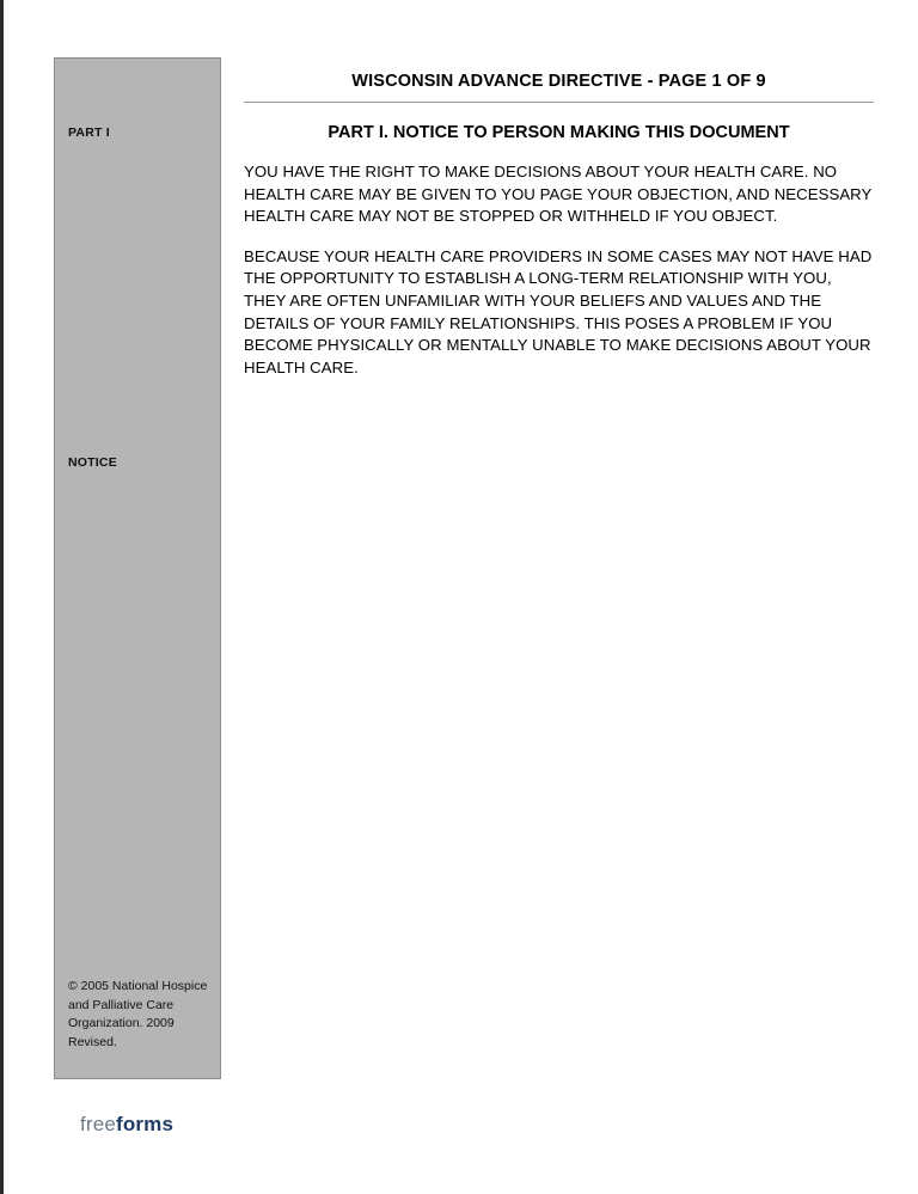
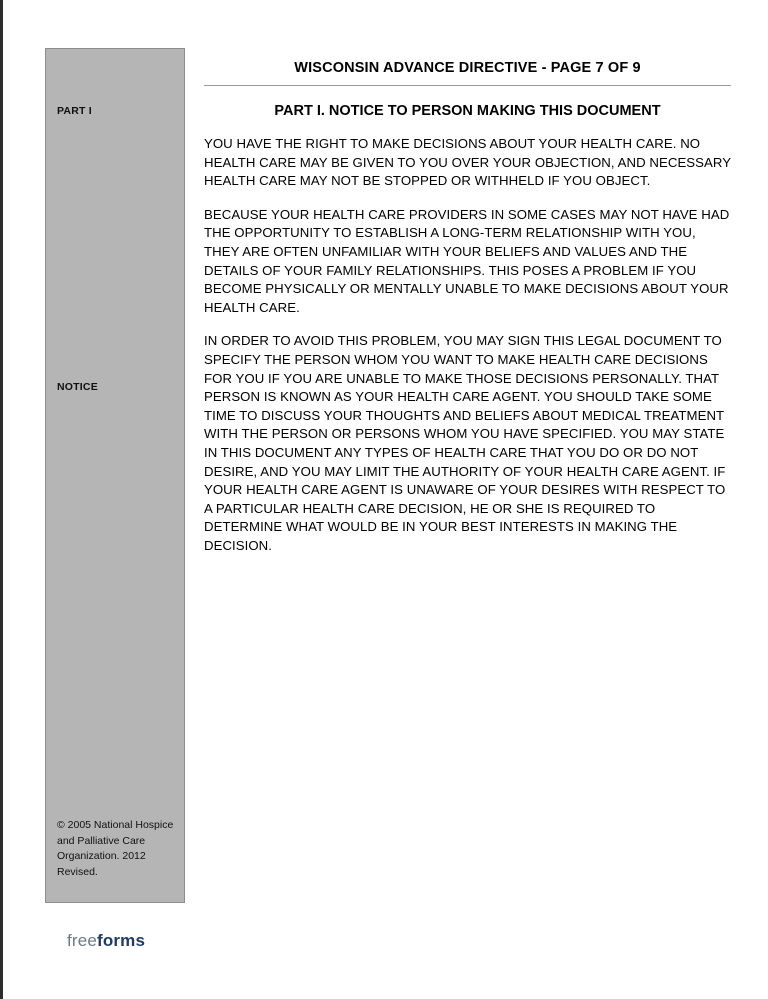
  PART I
  NOTICE
- © 2005 National Hospice and Palliative Care Organization. 2009 Revised.
+ © 2005 National Hospice and Palliative Care Organization. 2012 Revised.
- WISCONSIN ADVANCE DIRECTIVE - PAGE 1 OF 9
+ WISCONSIN ADVANCE DIRECTIVE - PAGE 7 OF 9
  PART I. NOTICE TO PERSON MAKING THIS DOCUMENT
- YOU HAVE THE RIGHT TO MAKE DECISIONS ABOUT YOUR HEALTH CARE. NO HEALTH CARE MAY BE GIVEN TO YOU PAGE YOUR OBJECTION, AND NECESSARY HEALTH CARE MAY NOT BE STOPPED OR WITHHELD IF YOU OBJECT.
+ YOU HAVE THE RIGHT TO MAKE DECISIONS ABOUT YOUR HEALTH CARE. NO HEALTH CARE MAY BE GIVEN TO YOU OVER YOUR OBJECTION, AND NECESSARY HEALTH CARE MAY NOT BE STOPPED OR WITHHELD IF YOU OBJECT.
  BECAUSE YOUR HEALTH CARE PROVIDERS IN SOME CASES MAY NOT HAVE HAD THE OPPORTUNITY TO ESTABLISH A LONG-TERM RELATIONSHIP WITH YOU, THEY ARE OFTEN UNFAMILIAR WITH YOUR BELIEFS AND VALUES AND THE DETAILS OF YOUR FAMILY RELATIONSHIPS. THIS POSES A PROBLEM IF YOU BECOME PHYSICALLY OR MENTALLY UNABLE TO MAKE DECISIONS ABOUT YOUR HEALTH CARE.
+ IN ORDER TO AVOID THIS PROBLEM, YOU MAY SIGN THIS LEGAL DOCUMENT TO SPECIFY THE PERSON WHOM YOU WANT TO MAKE HEALTH CARE DECISIONS FOR YOU IF YOU ARE UNABLE TO MAKE THOSE DECISIONS PERSONALLY. THAT PERSON IS KNOWN AS YOUR HEALTH CARE AGENT. YOU SHOULD TAKE SOME TIME TO DISCUSS YOUR THOUGHTS AND BELIEFS ABOUT MEDICAL TREATMENT WITH THE PERSON OR PERSONS WHOM YOU HAVE SPECIFIED. YOU MAY STATE IN THIS DOCUMENT ANY TYPES OF HEALTH CARE THAT YOU DO OR DO NOT DESIRE, AND YOU MAY LIMIT THE AUTHORITY OF YOUR HEALTH CARE AGENT. IF YOUR HEALTH CARE AGENT IS UNAWARE OF YOUR DESIRES WITH RESPECT TO A PARTICULAR HEALTH CARE DECISION, HE OR SHE IS REQUIRED TO DETERMINE WHAT WOULD BE IN YOUR BEST INTERESTS IN MAKING THE DECISION.
  freeforms
